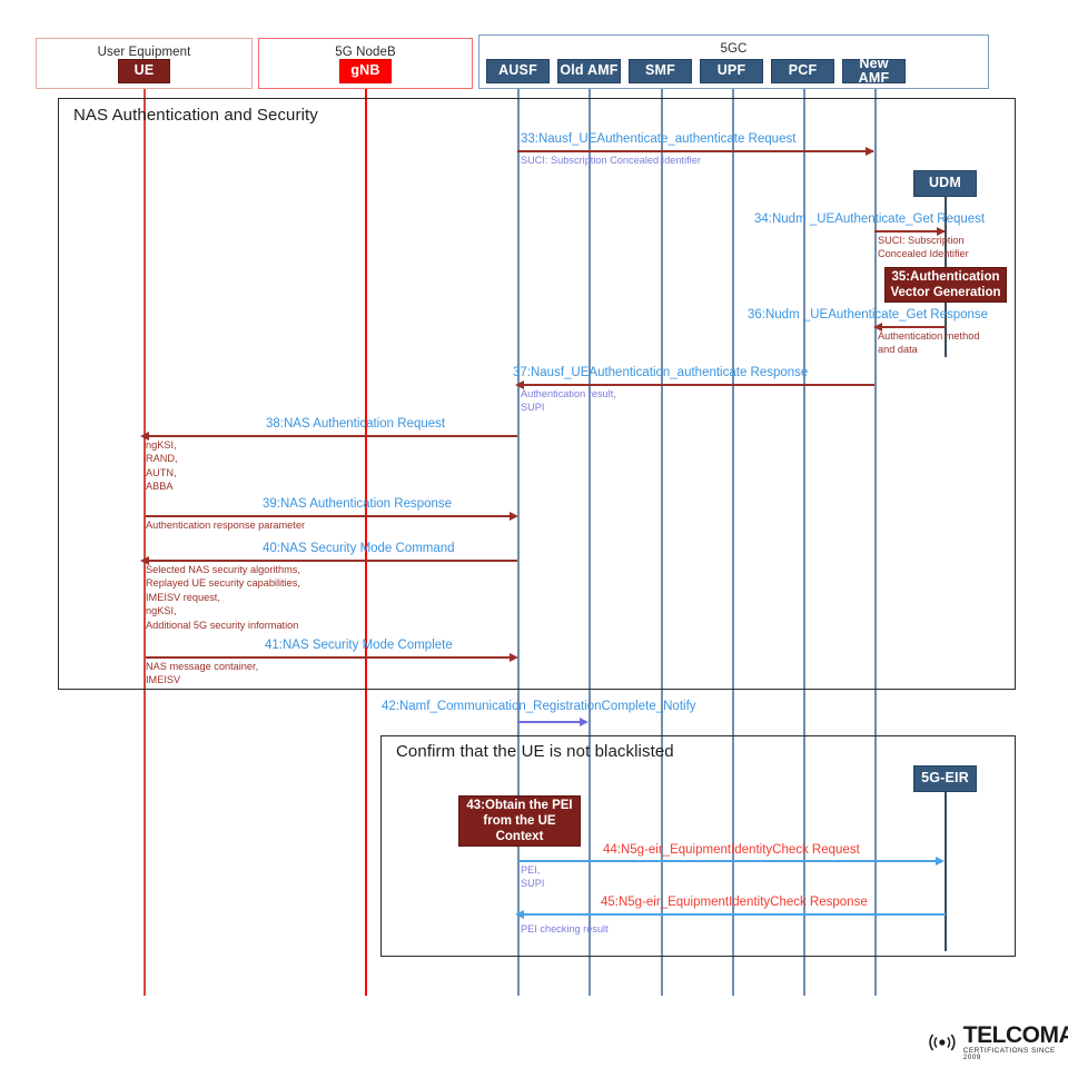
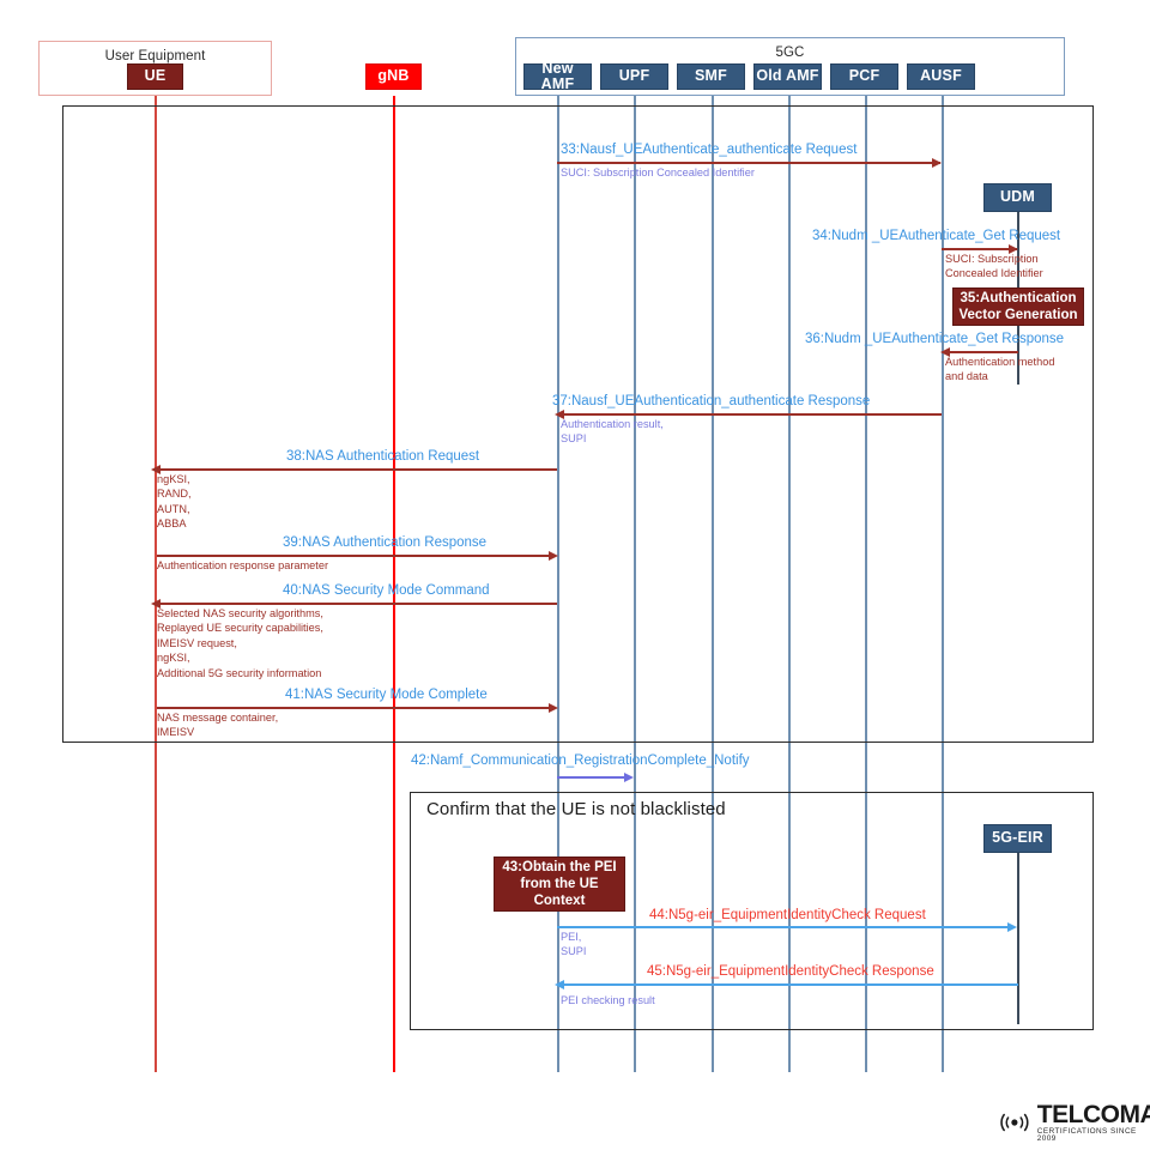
  User Equipment
  UE
- 5G NodeB
  gNB
  5GC
- AUSF
+ New AMF
- Old AMF
+ UPF
  SMF
- UPF
+ Old AMF
  PCF
- New AMF
+ AUSF
  UDM
  5G-EIR
- NAS Authentication and Security
  33:Nausf_UEAuthenticate_authenticate Request
  SUCI: Subscription Concealed Identifier
  34:Nudm _UEAuthenticate_Get Request
  SUCI: Subscription
  Concealed Identifier
  35:Authentication
  Vector Generation
  36:Nudm _UEAuthenticate_Get Response
  Authentication method
  and data
  37:Nausf_UEAuthentication_authenticate Response
  Authentication result,
  SUPI
  38:NAS Authentication Request
  ngKSI,
  RAND,
  AUTN,
  ABBA
  39:NAS Authentication Response
  Authentication response parameter
  40:NAS Security Mode Command
  Selected NAS security algorithms,
  Replayed UE security capabilities,
  IMEISV request,
  ngKSI,
  Additional 5G security information
  41:NAS Security Mode Complete
  NAS message container,
  IMEISV
  42:Namf_Communication_RegistrationComplete_Notify
  Confirm that the UE is not blacklisted
  43:Obtain the PEI
  from the UE
  Context
  44:N5g-eir_EquipmentIdentityCheck Request
  PEI,
  SUPI
  45:N5g-eir_EquipmentIdentityCheck Response
  PEI checking result
  TELCOMA
